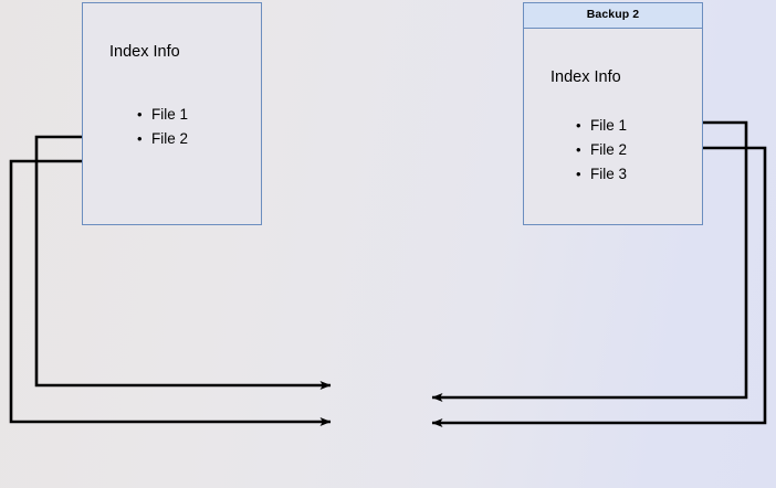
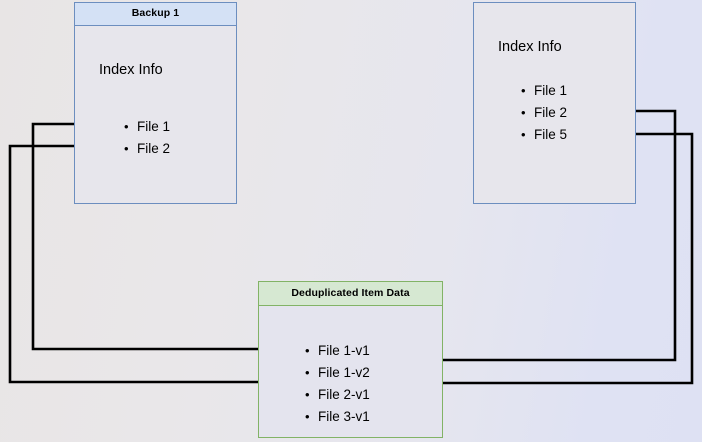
+ Backup 1
  Index Info
  File 1
  File 2
- Backup 2
  Index Info
  File 1
  File 2
- File 3
+ File 5
+ Deduplicated Item Data
+ File 1-v1
+ File 1-v2
+ File 2-v1
+ File 3-v1
